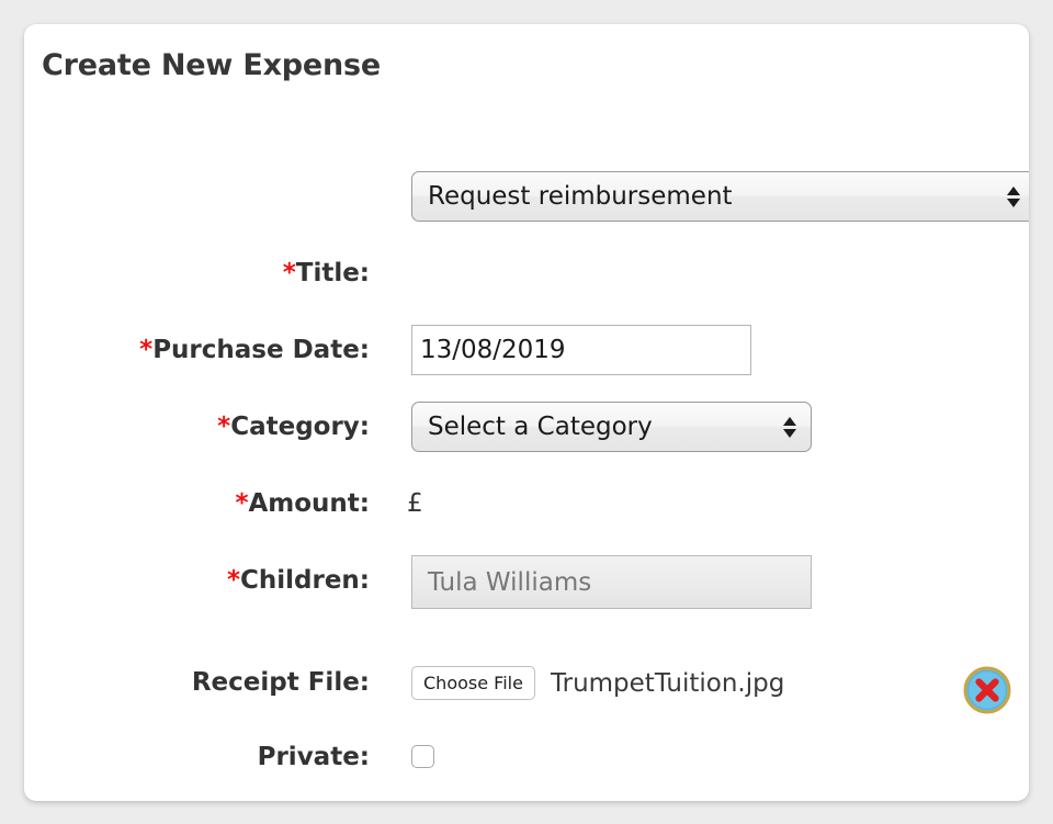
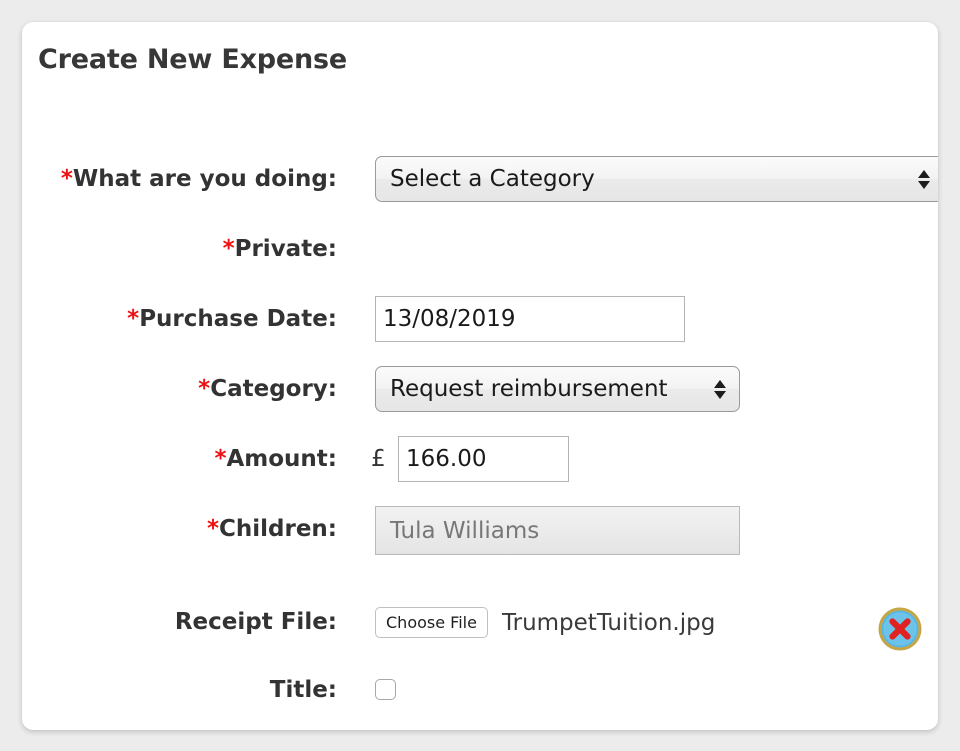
  Create New Expense
+ *What are you doing:
- Request reimbursement
+ Select a Category
- *Title:
+ *Private:
  *Purchase Date:
  13/08/2019
  *Category:
- Select a Category
+ Request reimbursement
  *Amount:
  £
+ 166.00
  *Children:
  Tula Williams
  Receipt File:
  Choose File
  TrumpetTuition.jpg
- Private:
+ Title:
